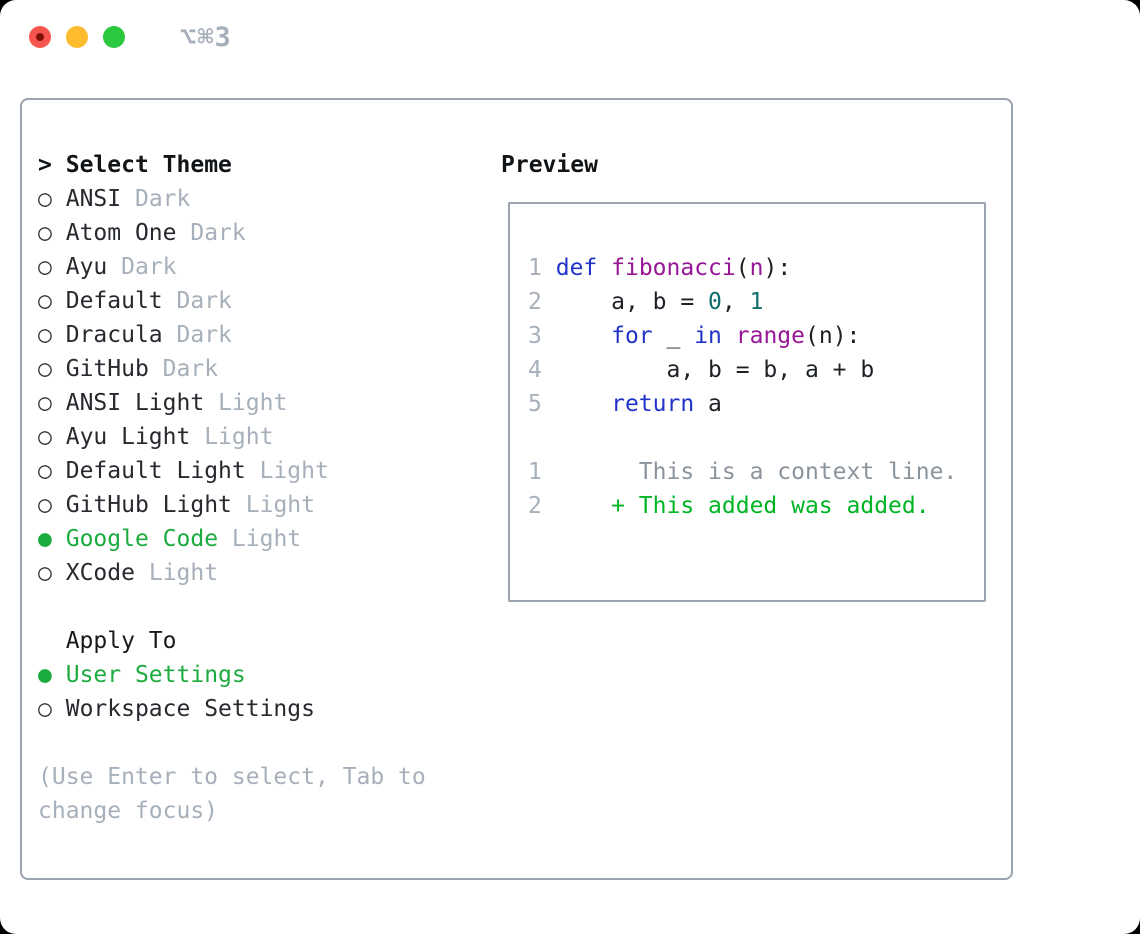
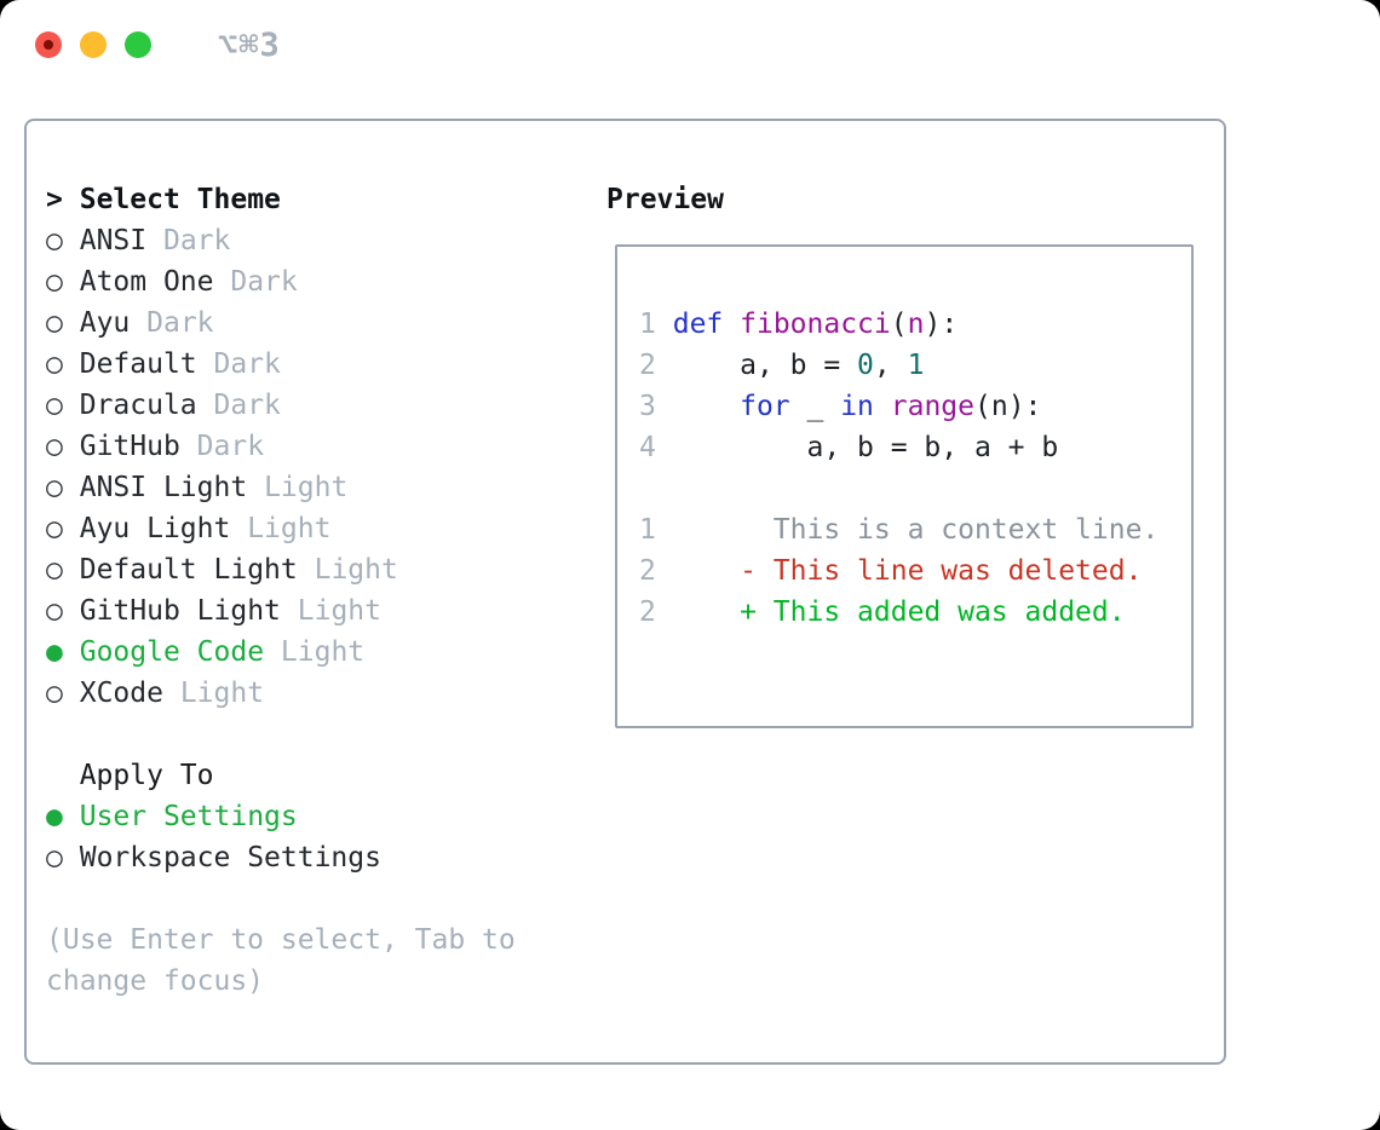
  ⌥⌘3
  > Select Theme
  ○ ANSI Dark
  ○ Atom One Dark
  ○ Ayu Dark
  ○ Default Dark
  ○ Dracula Dark
  ○ GitHub Dark
  ○ ANSI Light Light
  ○ Ayu Light Light
  ○ Default Light Light
  ○ GitHub Light Light
  ● Google Code Light
  ○ XCode Light
  Apply To
  ● User Settings
  ○ Workspace Settings
  (Use Enter to select, Tab to
  change focus)
  Preview
  1 def fibonacci(n):
  2 a, b = 0, 1
  3 for _ in range(n):
  4 a, b = b, a + b
- 5 return a
  1 This is a context line.
+ 2 - This line was deleted.
  2 + This added was added.
